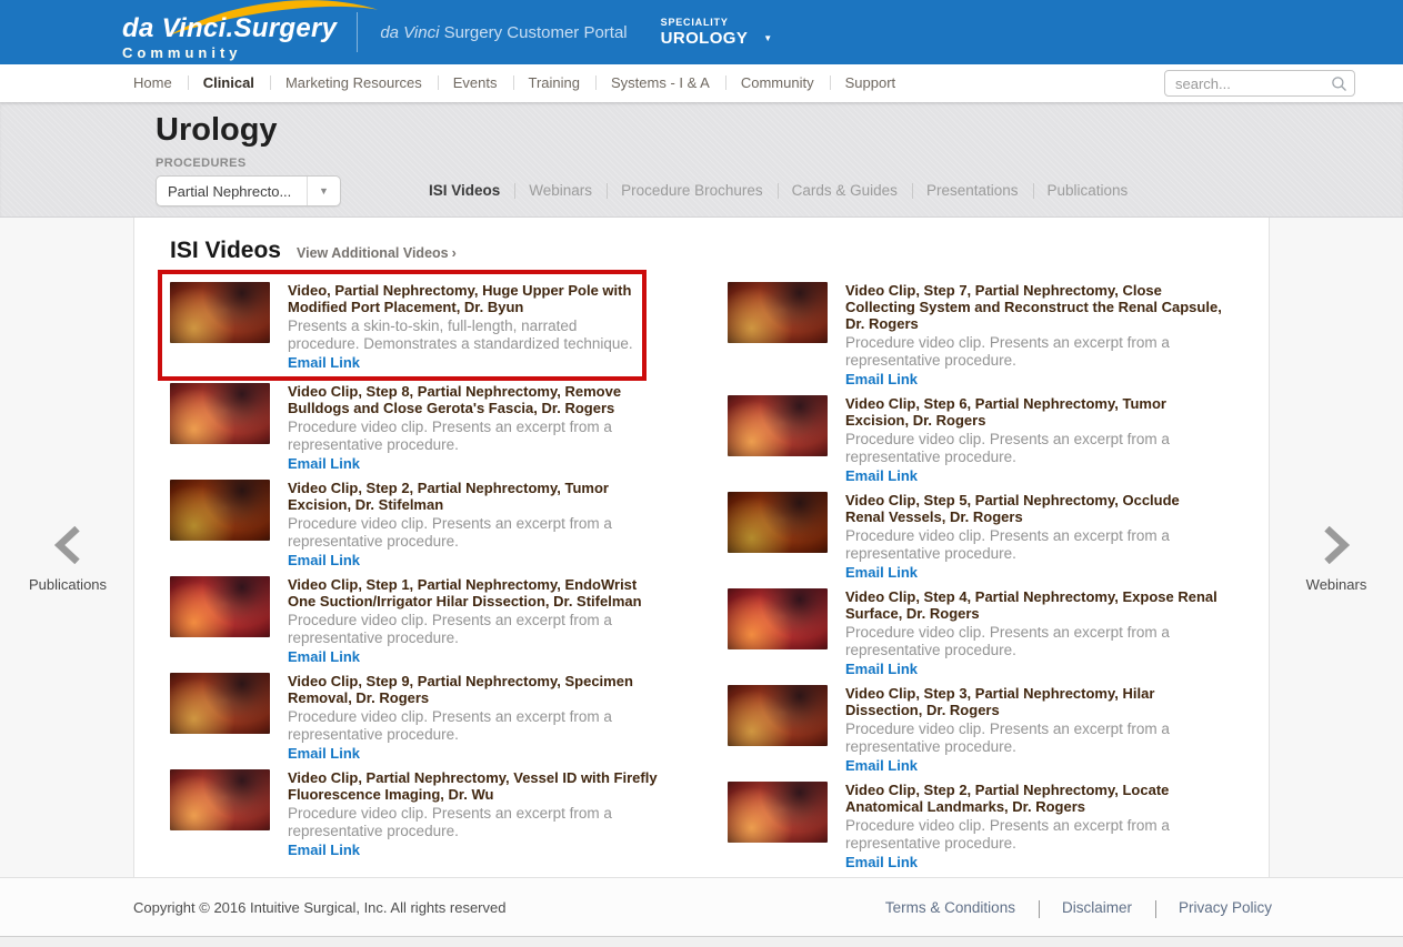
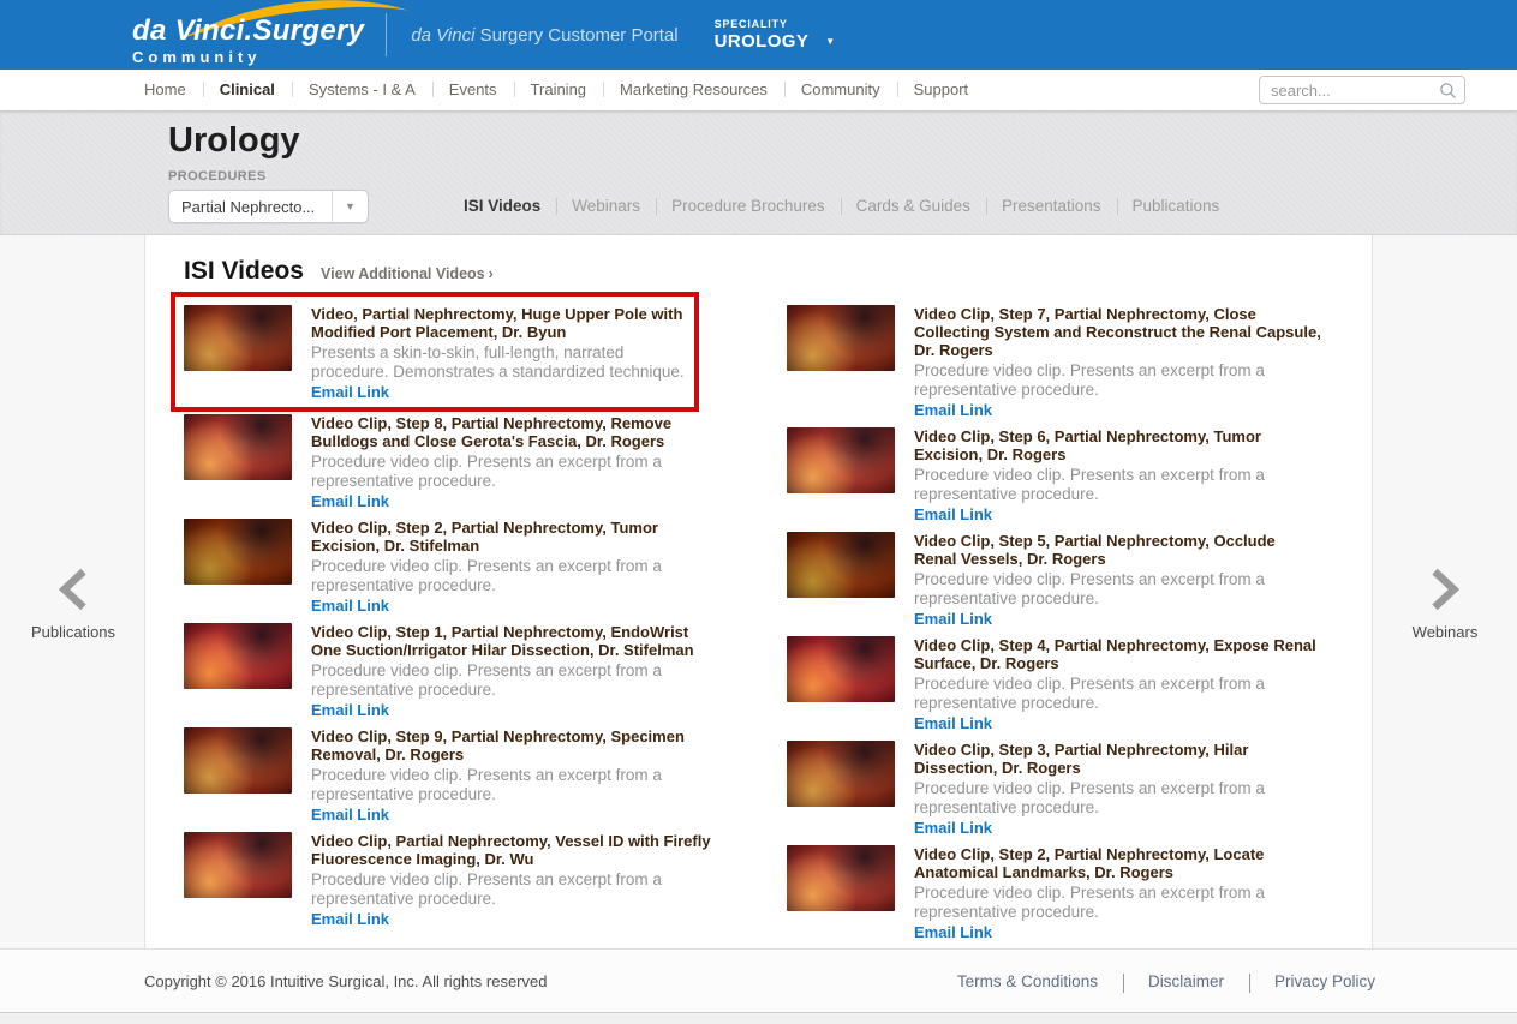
  da Vinci.Surgery
  Community
  da Vinci Surgery Customer Portal
  SPECIALITY
  UROLOGY
  ▼
  Home
  Clinical
- Marketing Resources
+ Systems - I & A
  Events
  Training
- Systems - I & A
+ Marketing Resources
  Community
  Support
  search...
  Urology
  PROCEDURES
  Partial Nephrecto...
  ▼
  ISI Videos
  Webinars
  Procedure Brochures
  Cards & Guides
  Presentations
  Publications
  Publications
  ISI Videos
  View Additional Videos ›
  Video, Partial Nephrectomy, Huge Upper Pole with Modified Port Placement, Dr. Byun
  Presents a skin-to-skin, full-length, narrated procedure. Demonstrates a standardized technique.
  Email Link
  Video Clip, Step 8, Partial Nephrectomy, Remove Bulldogs and Close Gerota's Fascia, Dr. Rogers
  Procedure video clip. Presents an excerpt from a representative procedure.
  Email Link
  Video Clip, Step 2, Partial Nephrectomy, Tumor Excision, Dr. Stifelman
  Procedure video clip. Presents an excerpt from a representative procedure.
  Email Link
  Video Clip, Step 1, Partial Nephrectomy, EndoWrist One Suction/Irrigator Hilar Dissection, Dr. Stifelman
  Procedure video clip. Presents an excerpt from a representative procedure.
  Email Link
  Video Clip, Step 9, Partial Nephrectomy, Specimen Removal, Dr. Rogers
  Procedure video clip. Presents an excerpt from a representative procedure.
  Email Link
  Video Clip, Partial Nephrectomy, Vessel ID with Firefly Fluorescence Imaging, Dr. Wu
  Procedure video clip. Presents an excerpt from a representative procedure.
  Email Link
  Video Clip, Step 7, Partial Nephrectomy, Close Collecting System and Reconstruct the Renal Capsule, Dr. Rogers
  Procedure video clip. Presents an excerpt from a representative procedure.
  Email Link
  Video Clip, Step 6, Partial Nephrectomy, Tumor Excision, Dr. Rogers
  Procedure video clip. Presents an excerpt from a representative procedure.
  Email Link
  Video Clip, Step 5, Partial Nephrectomy, Occlude Renal Vessels, Dr. Rogers
  Procedure video clip. Presents an excerpt from a representative procedure.
  Email Link
  Video Clip, Step 4, Partial Nephrectomy, Expose Renal Surface, Dr. Rogers
  Procedure video clip. Presents an excerpt from a representative procedure.
  Email Link
  Video Clip, Step 3, Partial Nephrectomy, Hilar Dissection, Dr. Rogers
  Procedure video clip. Presents an excerpt from a representative procedure.
  Email Link
  Video Clip, Step 2, Partial Nephrectomy, Locate Anatomical Landmarks, Dr. Rogers
  Procedure video clip. Presents an excerpt from a representative procedure.
  Email Link
  Webinars
  Copyright © 2016 Intuitive Surgical, Inc. All rights reserved
  Terms & Conditions
  Disclaimer
  Privacy Policy
